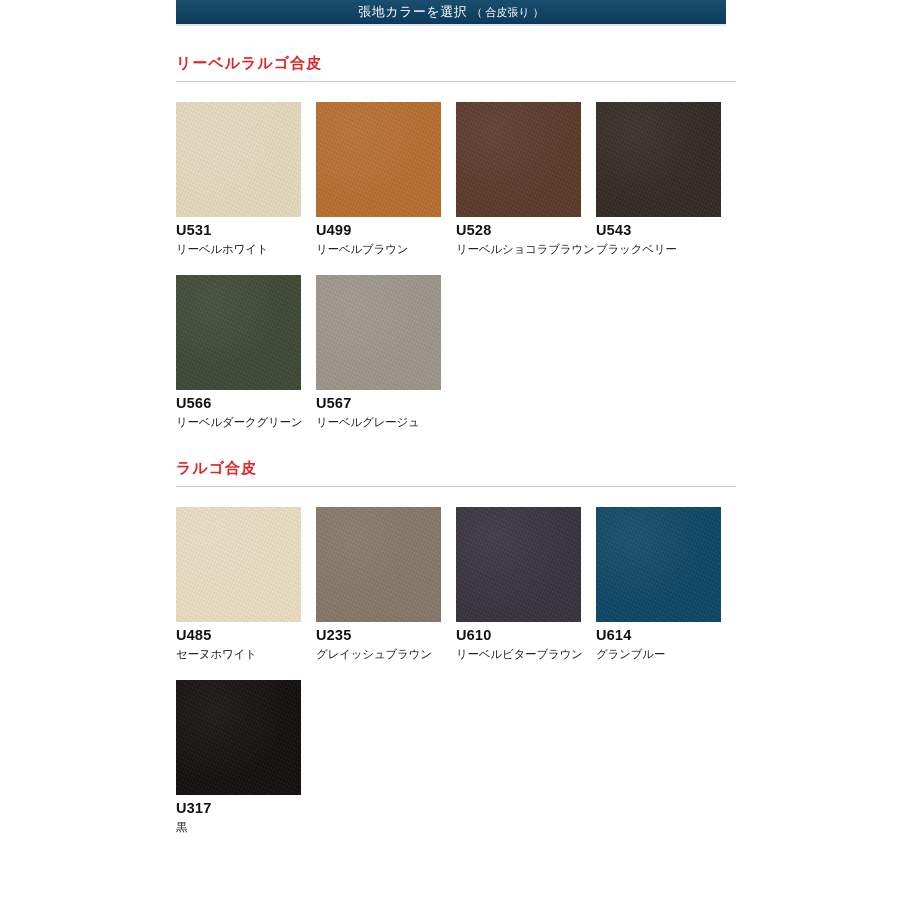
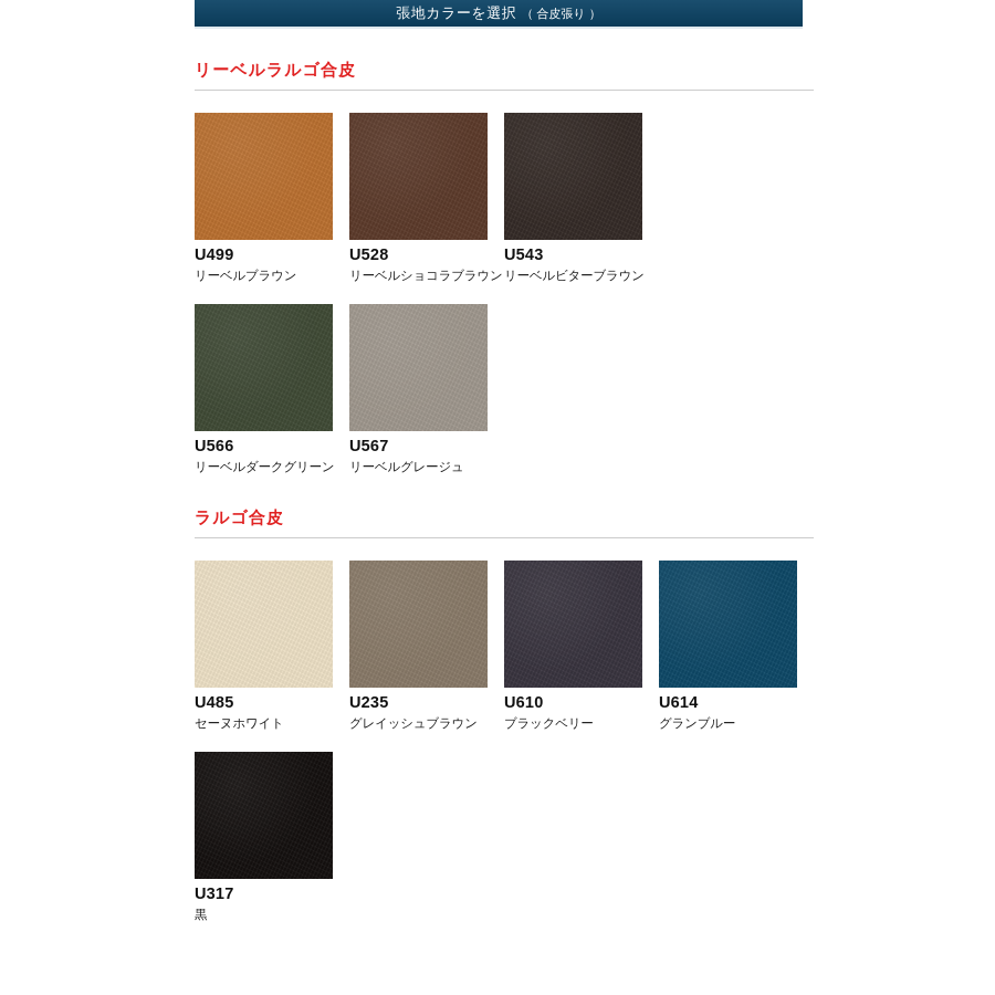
  張地カラーを選択 （ 合皮張り ）
  リーベルラルゴ合皮
- U531
- リーベルホワイト
  U499
  リーベルブラウン
  U528
  リーベルショコラブラウン
  U543
- ブラックベリー
+ リーベルビターブラウン
  U566
  リーベルダークグリーン
  U567
  リーベルグレージュ
  ラルゴ合皮
  U485
  セーヌホワイト
  U235
  グレイッシュブラウン
  U610
- リーベルビターブラウン
+ ブラックベリー
  U614
  グランブルー
  U317
  黒
